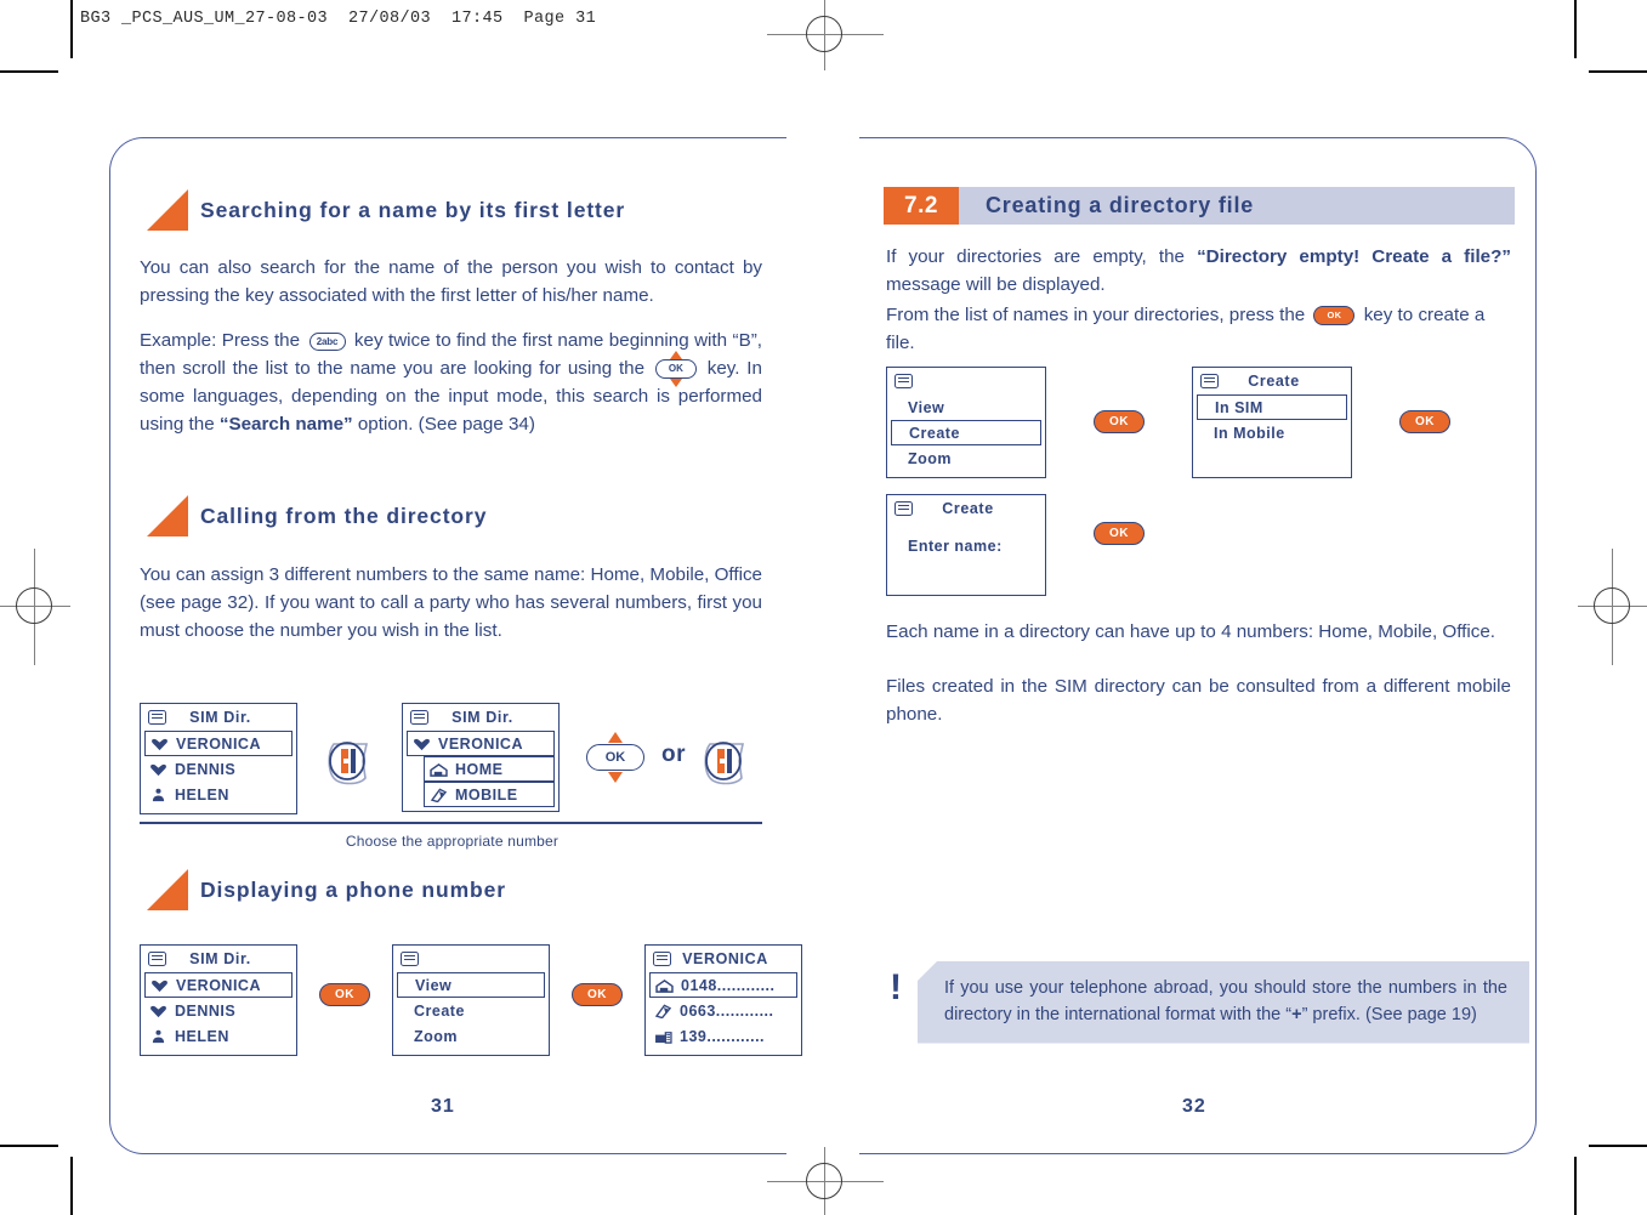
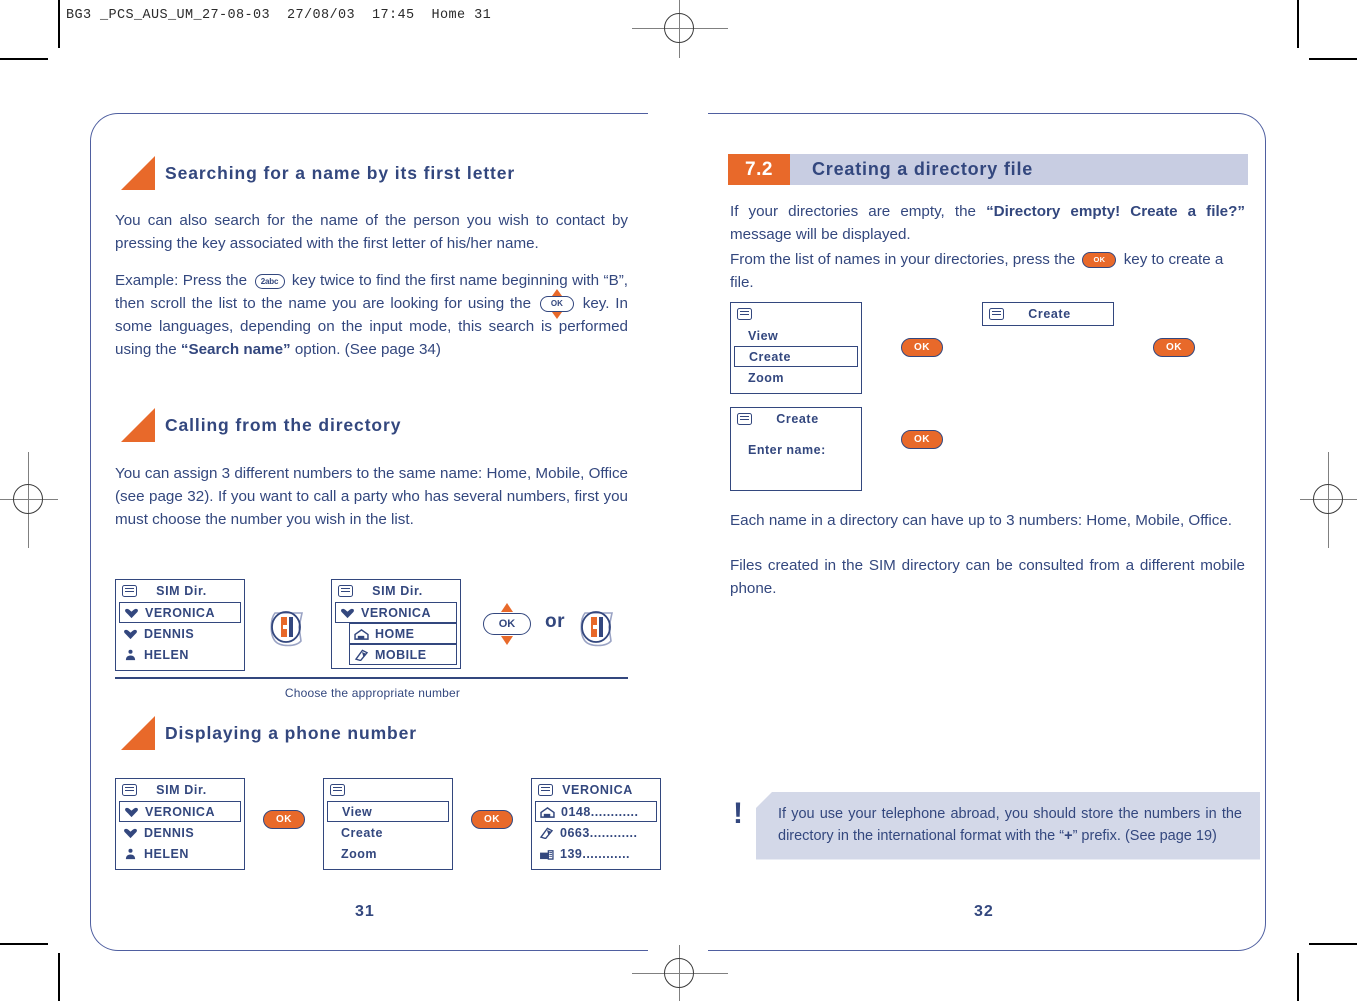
- BG3 _PCS_AUS_UM_27-08-03 27/08/03 17:45 Page 31
+ BG3 _PCS_AUS_UM_27-08-03 27/08/03 17:45 Home 31
  Searching for a name by its first letter
  You can also search for the name of the person you wish to contact by pressing the key associated with the first letter of his/her name.
  Example: Press the 2abc key twice to find the first name beginning with “B”, then scroll the list to the name you are looking for using the key. In some languages, depending on the input mode, this search is performed using the “Search name” option. (See page 34)
  Calling from the directory
  You can assign 3 different numbers to the same name: Home, Mobile, Office (see page 32). If you want to call a party who has several numbers, first you must choose the number you wish in the list.
  SIM Dir.
  VERONICA
  DENNIS
  HELEN
  SIM Dir.
  VERONICA
  HOME
  MOBILE
  OK
  or
  Choose the appropriate number
  Displaying a phone number
  SIM Dir.
  VERONICA
  DENNIS
  HELEN
  OK
  View
  Create
  Zoom
  OK
  VERONICA
  0148............
  0663............
  139............
  31
  7.2
  Creating a directory file
  If your directories are empty, the “Directory empty! Create a file?” message will be displayed.
  From the list of names in your directories, press the key to create a file.
  View
  Create
  Zoom
  OK
  Create
- In SIM
- In Mobile
  OK
  Create
  Enter name:
  OK
- Each name in a directory can have up to 4 numbers: Home, Mobile, Office.
+ Each name in a directory can have up to 3 numbers: Home, Mobile, Office.
  Files created in the SIM directory can be consulted from a different mobile phone.
  !
  If you use your telephone abroad, you should store the numbers in the directory in the international format with the “+” prefix. (See page 19)
  32
